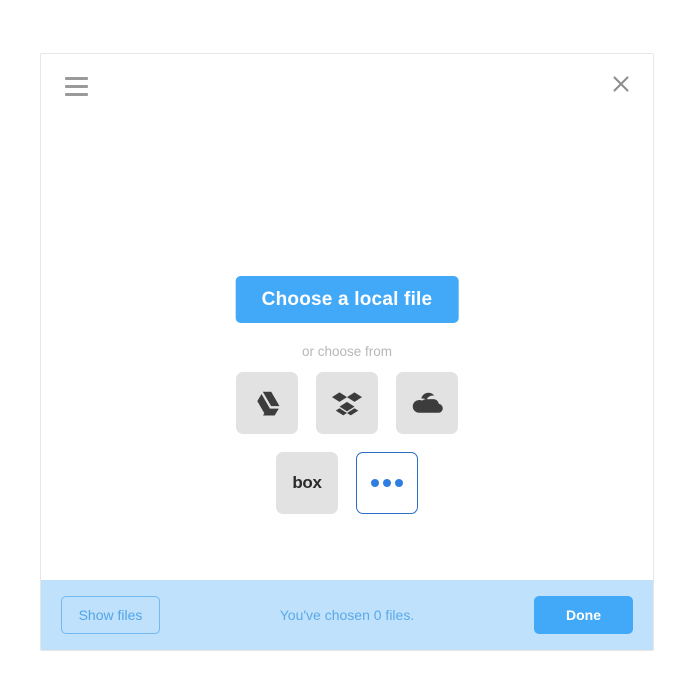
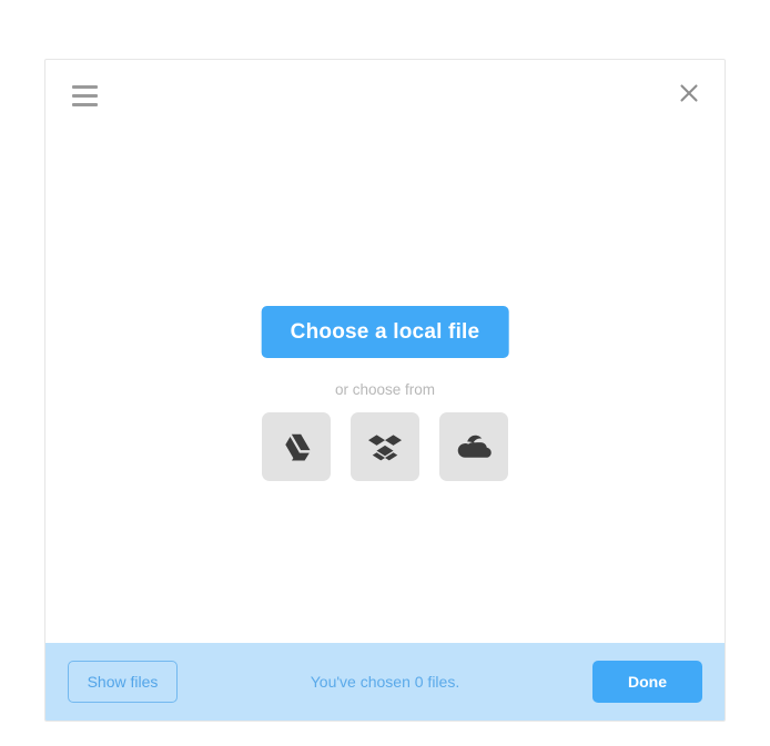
  Choose a local file
  or choose from
- box
  Show files
  You've chosen 0 files.
  Done
